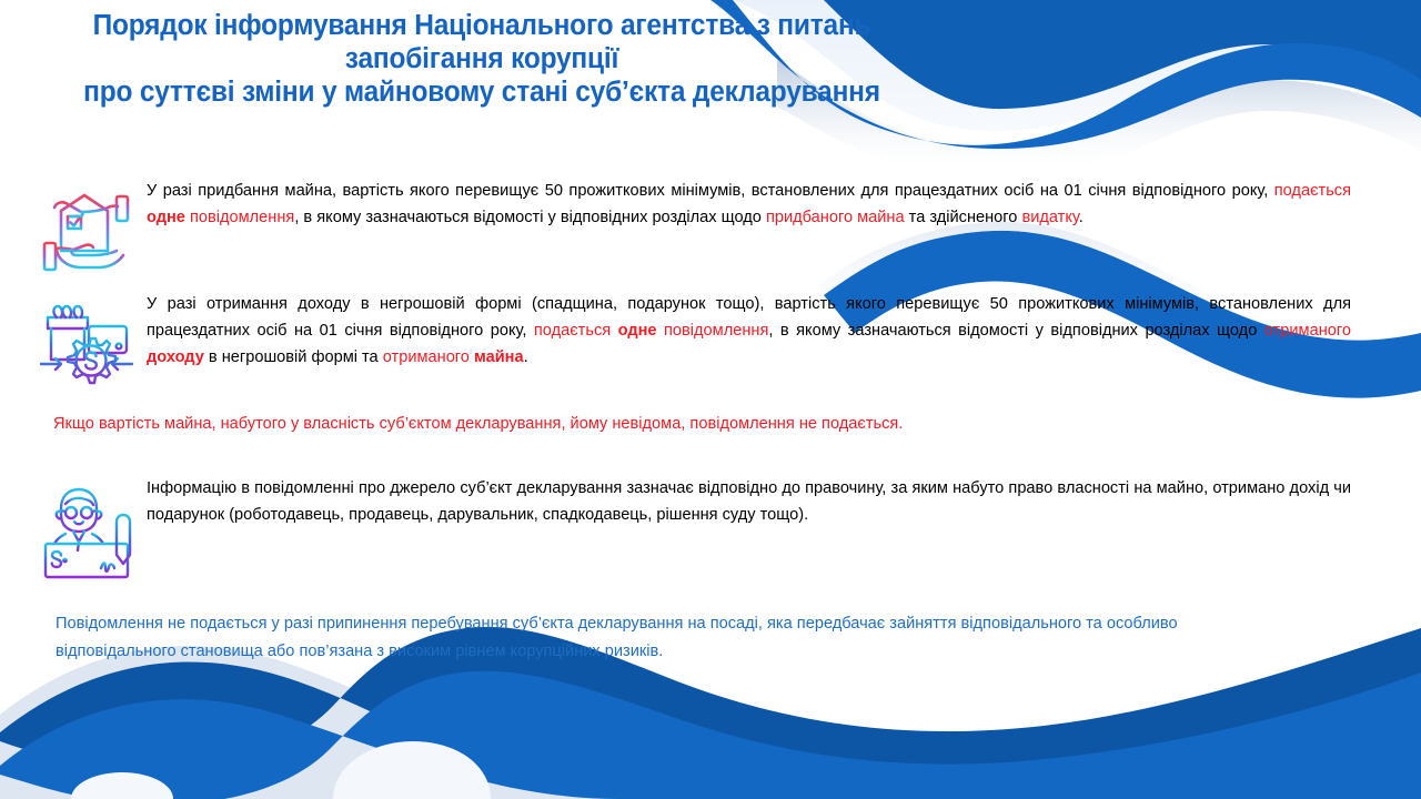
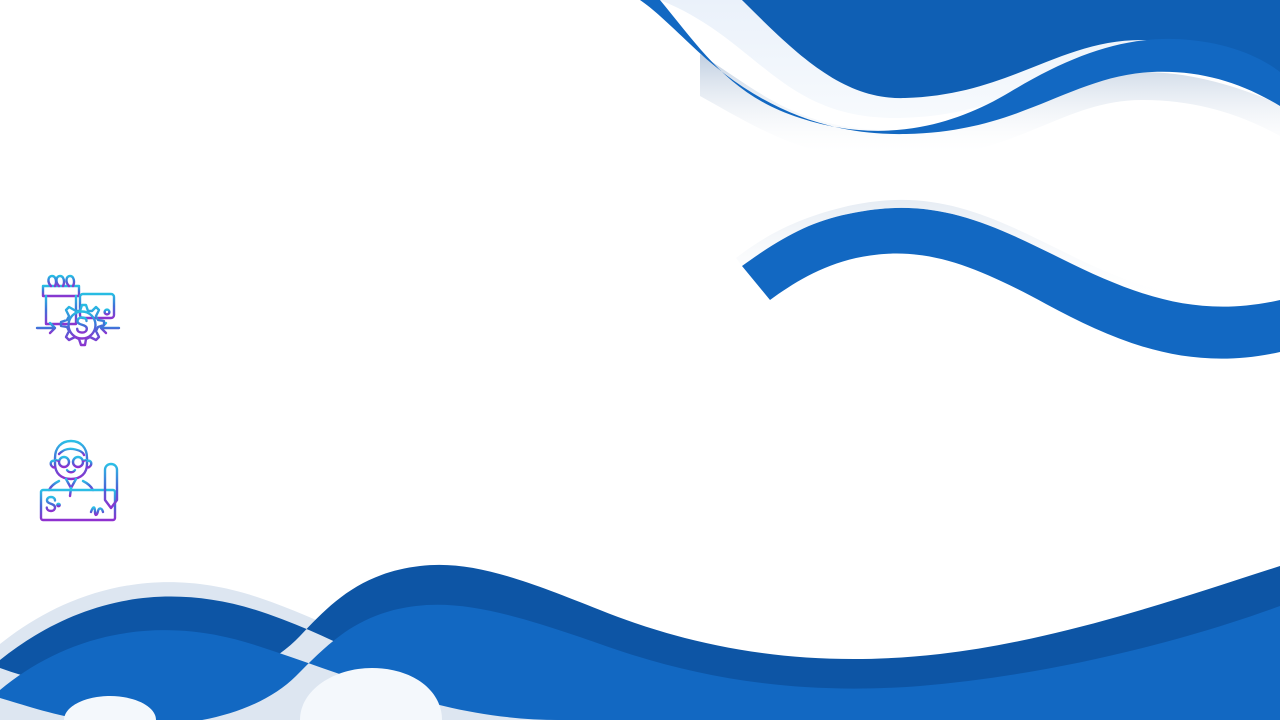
- Порядок інформування Національного агентства з питань
- запобігання корупції
- про суттєві зміни у майновому стані суб’єкта декларування
- У разі придбання майна, вартість якого перевищує 50 прожиткових мінімумів, встановлених для працездатних осіб на 01 січня відповідного року, подається одне повідомлення, в якому зазначаються відомості у відповідних розділах щодо придбаного майна та здійсненого видатку.
- У разі отримання доходу в негрошовій формі (спадщина, подарунок тощо), вартість якого перевищує 50 прожиткових мінімумів, встановлених для працездатних осіб на 01 січня відповідного року, подається одне повідомлення, в якому зазначаються відомості у відповідних розділах щодо отриманого доходу в негрошовій формі та отриманого майна.
- Якщо вартість майна, набутого у власність суб’єктом декларування, йому невідома, повідомлення не подається.
- Інформацію в повідомленні про джерело суб’єкт декларування зазначає відповідно до правочину, за яким набуто право власності на майно, отримано дохід чи подарунок (роботодавець, продавець, дарувальник, спадкодавець, рішення суду тощо).
- Повідомлення не подається у разі припинення перебування суб’єкта декларування на посаді, яка передбачає зайняття відповідального та особливо відповідального становища або пов’язана з високим рівнем корупційних ризиків.
